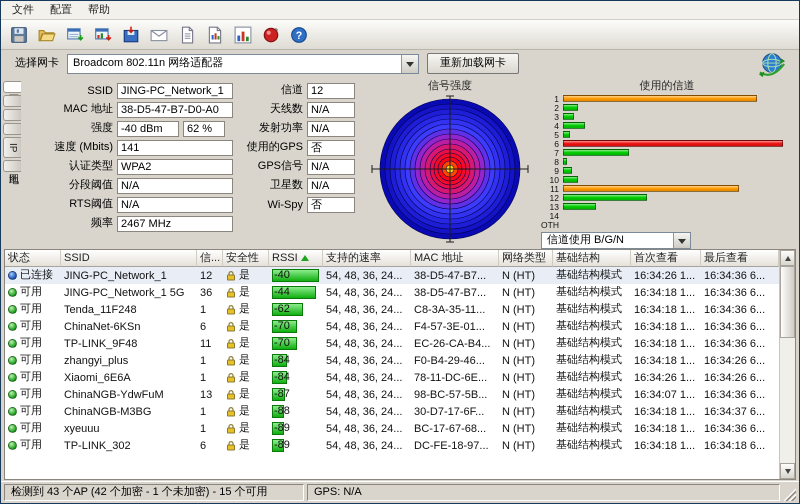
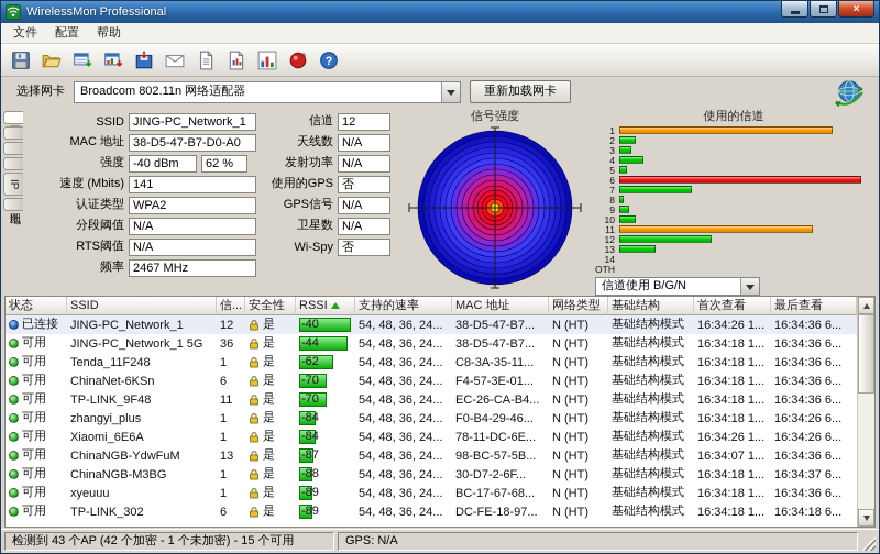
+ WirelessMon Professional
+ ×
  文件
  配置
  帮助
  ?
  选择网卡
  Broadcom 802.11n 网络适配器
  重新加载网卡
  SSID
  JING-PC_Network_1
  MAC 地址
  38-D5-47-B7-D0-A0
  强度
  -40 dBm
  62 %
  速度 (Mbits)
  141
  认证类型
  WPA2
  分段阈值
  N/A
  RTS阈值
  N/A
  频率
  2467 MHz
  信道
  12
  天线数
  N/A
  发射功率
  N/A
  使用的GPS
  否
  GPS信号
  N/A
  卫星数
  N/A
  Wi-Spy
  否
  信号强度
  使用的信道
  1
  2
  3
  4
  5
  6
  7
  8
  9
  10
  11
  12
  13
  14
  OTH
  信道使用 B/G/N
  状态
  SSID
  信...
  安全性
  RSSI
  支持的速率
  MAC 地址
  网络类型
  基础结构
  首次查看
  最后查看
  已连接
  JING-PC_Network_1
  12
  是
  -40
  54, 48, 36, 24...
  38-D5-47-B7...
  N (HT)
  基础结构模式
  16:34:26 1...
  16:34:36 6...
  可用
  JING-PC_Network_1 5G
  36
  是
  -44
  54, 48, 36, 24...
  38-D5-47-B7...
  N (HT)
  基础结构模式
  16:34:18 1...
  16:34:36 6...
  可用
  Tenda_11F248
  1
  是
  -62
  54, 48, 36, 24...
  C8-3A-35-11...
  N (HT)
  基础结构模式
  16:34:18 1...
  16:34:36 6...
  可用
  ChinaNet-6KSn
  6
  是
  -70
  54, 48, 36, 24...
  F4-57-3E-01...
  N (HT)
  基础结构模式
  16:34:18 1...
  16:34:36 6...
  可用
  TP-LINK_9F48
  11
  是
  -70
  54, 48, 36, 24...
  EC-26-CA-B4...
  N (HT)
  基础结构模式
  16:34:18 1...
  16:34:36 6...
  可用
  zhangyi_plus
  1
  是
  -84
  54, 48, 36, 24...
  F0-B4-29-46...
  N (HT)
  基础结构模式
  16:34:18 1...
  16:34:26 6...
  可用
  Xiaomi_6E6A
  1
  是
  -84
  54, 48, 36, 24...
  78-11-DC-6E...
  N (HT)
  基础结构模式
  16:34:26 1...
  16:34:26 6...
  可用
  ChinaNGB-YdwFuM
  13
  是
  -87
  54, 48, 36, 24...
  98-BC-57-5B...
  N (HT)
  基础结构模式
  16:34:07 1...
  16:34:36 6...
  可用
  ChinaNGB-M3BG
  1
  是
  -88
  54, 48, 36, 24...
- 30-D7-17-6F...
+ 30-D7-2-6F...
  N (HT)
  基础结构模式
  16:34:18 1...
  16:34:37 6...
  可用
  xyeuuu
  1
  是
  -89
  54, 48, 36, 24...
  BC-17-67-68...
  N (HT)
  基础结构模式
  16:34:18 1...
  16:34:36 6...
  可用
  TP-LINK_302
  6
  是
  -89
  54, 48, 36, 24...
  DC-FE-18-97...
  N (HT)
  基础结构模式
  16:34:18 1...
  16:34:18 6...
  检测到 43 个AP (42 个加密 - 1 个未加密) - 15 个可用
  GPS: N/A
